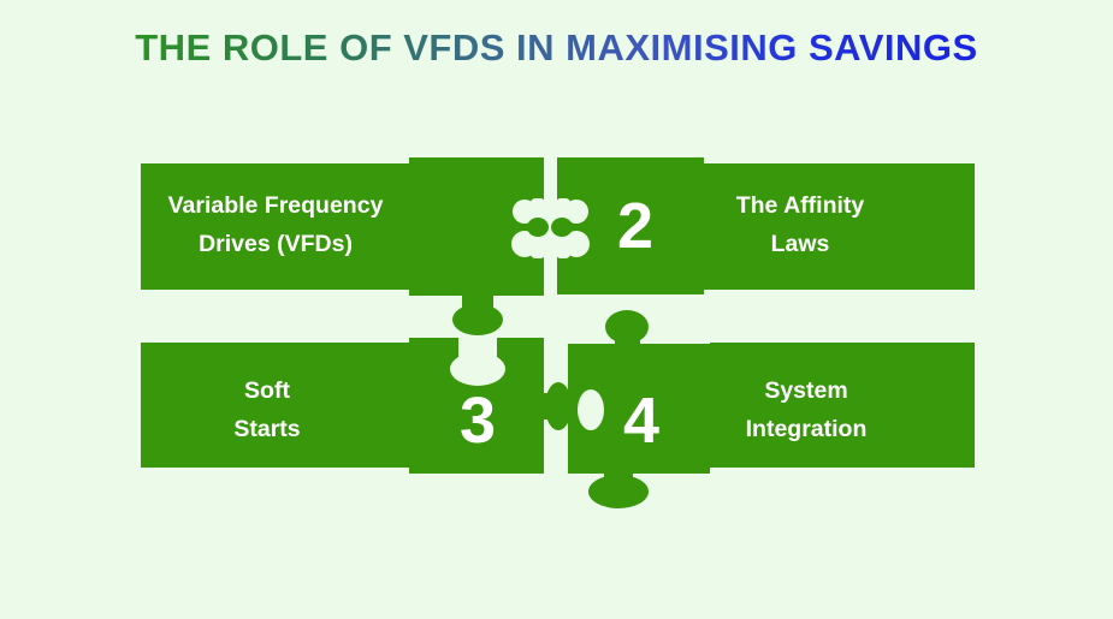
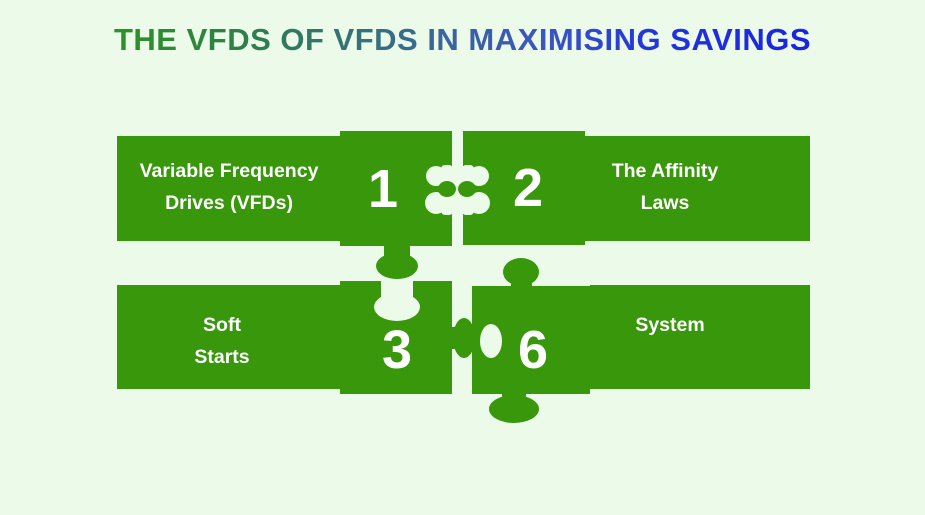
- THE ROLE OF VFDS IN MAXIMISING SAVINGS
+ THE VFDS OF VFDS IN MAXIMISING SAVINGS
  Variable Frequency
  Drives (VFDs)
+ 1
  The Affinity
  Laws
  2
  Soft
  Starts
  3
  System
- Integration
- 4
+ 6
